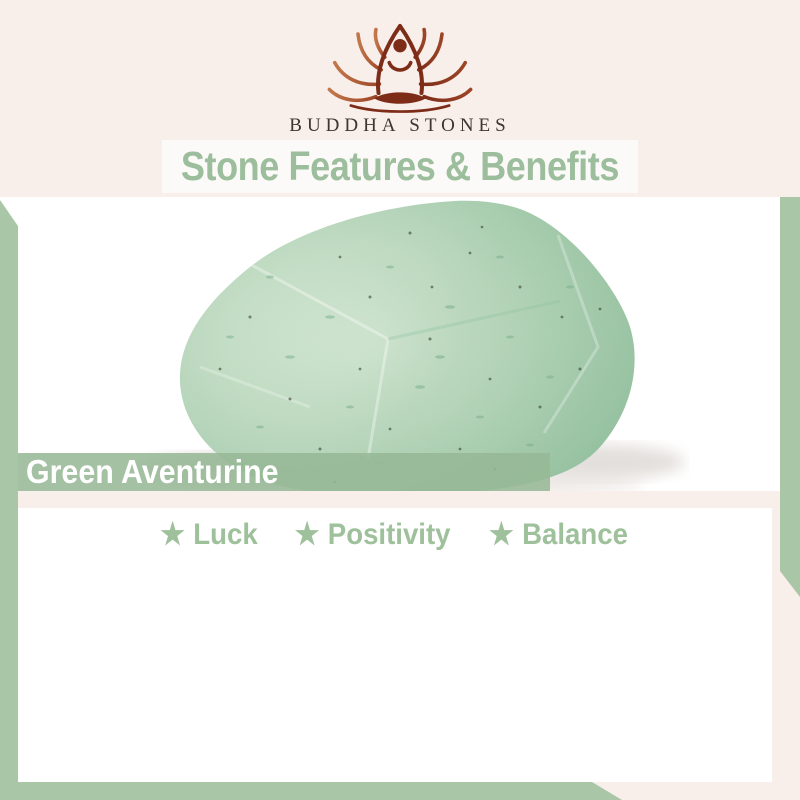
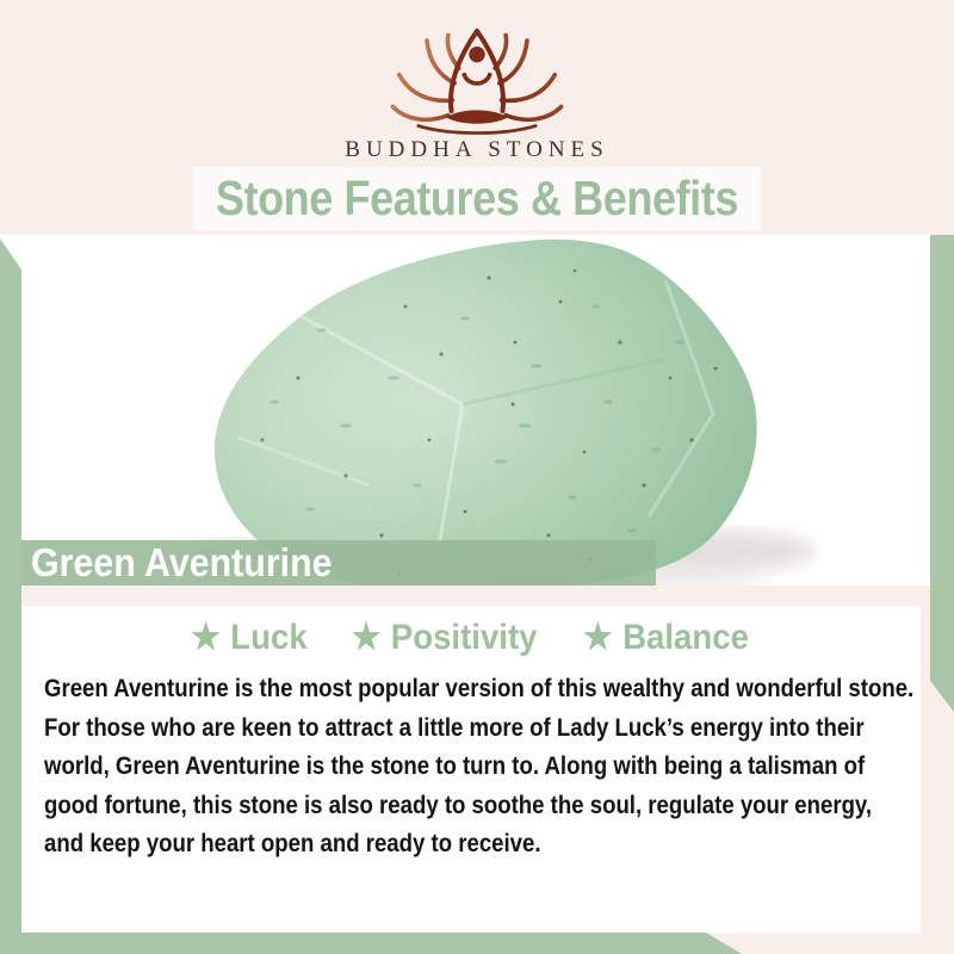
  BUDDHA STONES
  Stone Features & Benefits
  Green Aventurine
  ★ Luck ★ Positivity ★ Balance
+ Green Aventurine is the most popular version of this wealthy and wonderful stone. For those who are keen to attract a little more of Lady Luck’s energy into their world, Green Aventurine is the stone to turn to. Along with being a talisman of good fortune, this stone is also ready to soothe the soul, regulate your energy, and keep your heart open and ready to receive.
